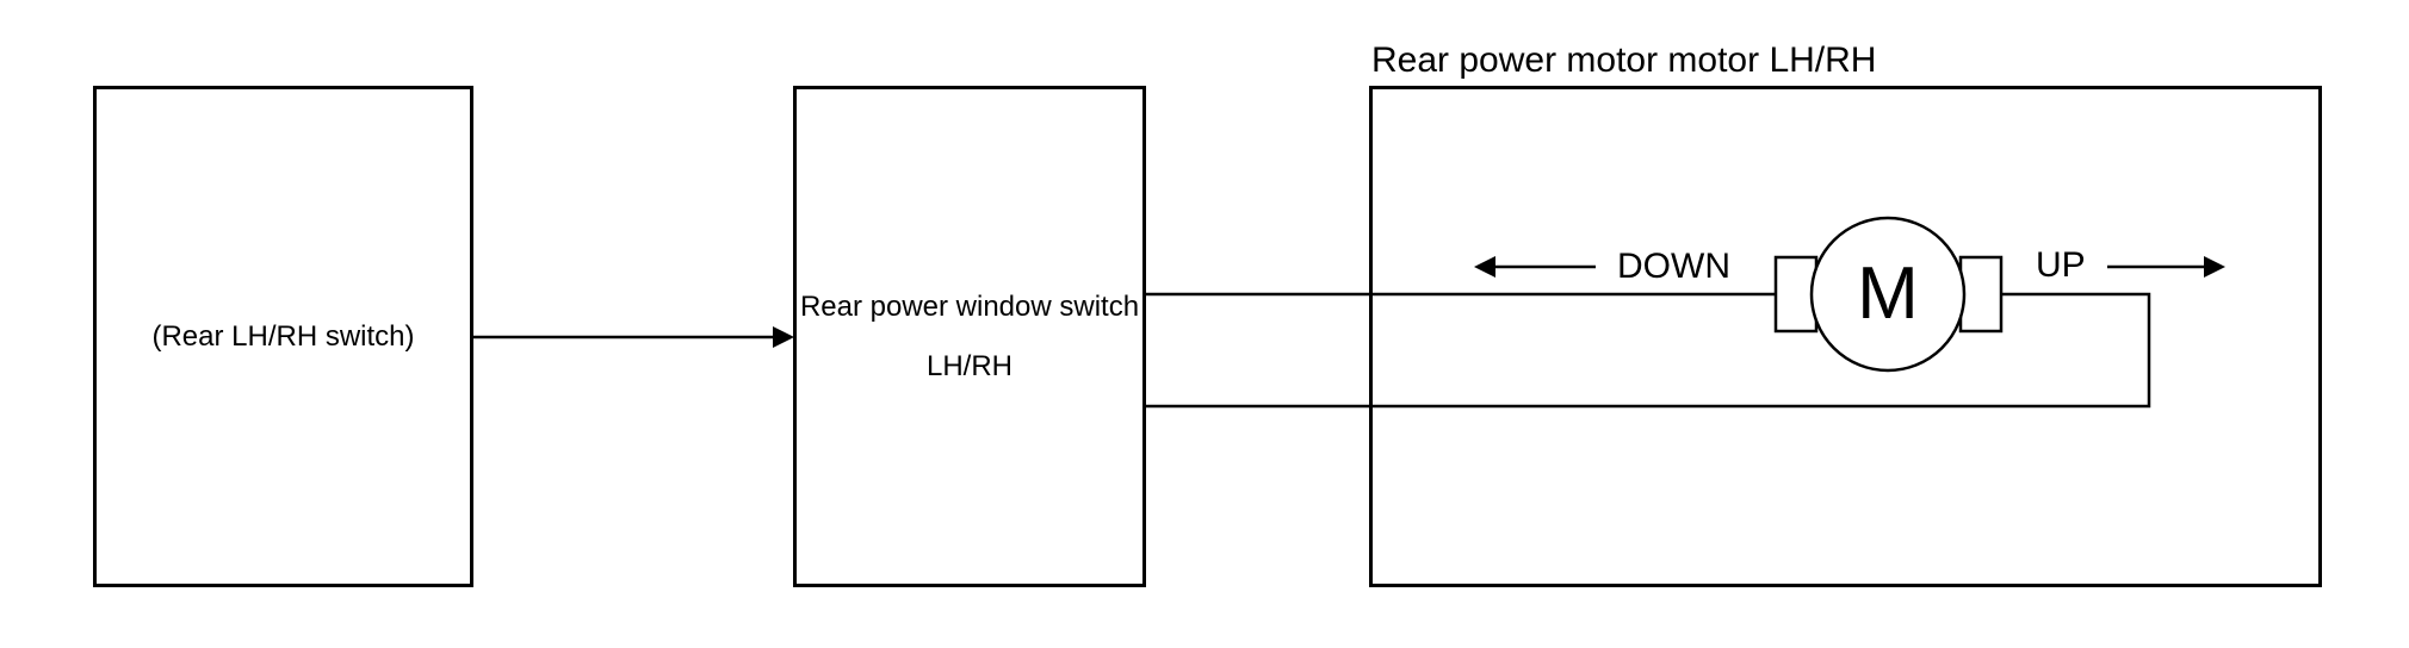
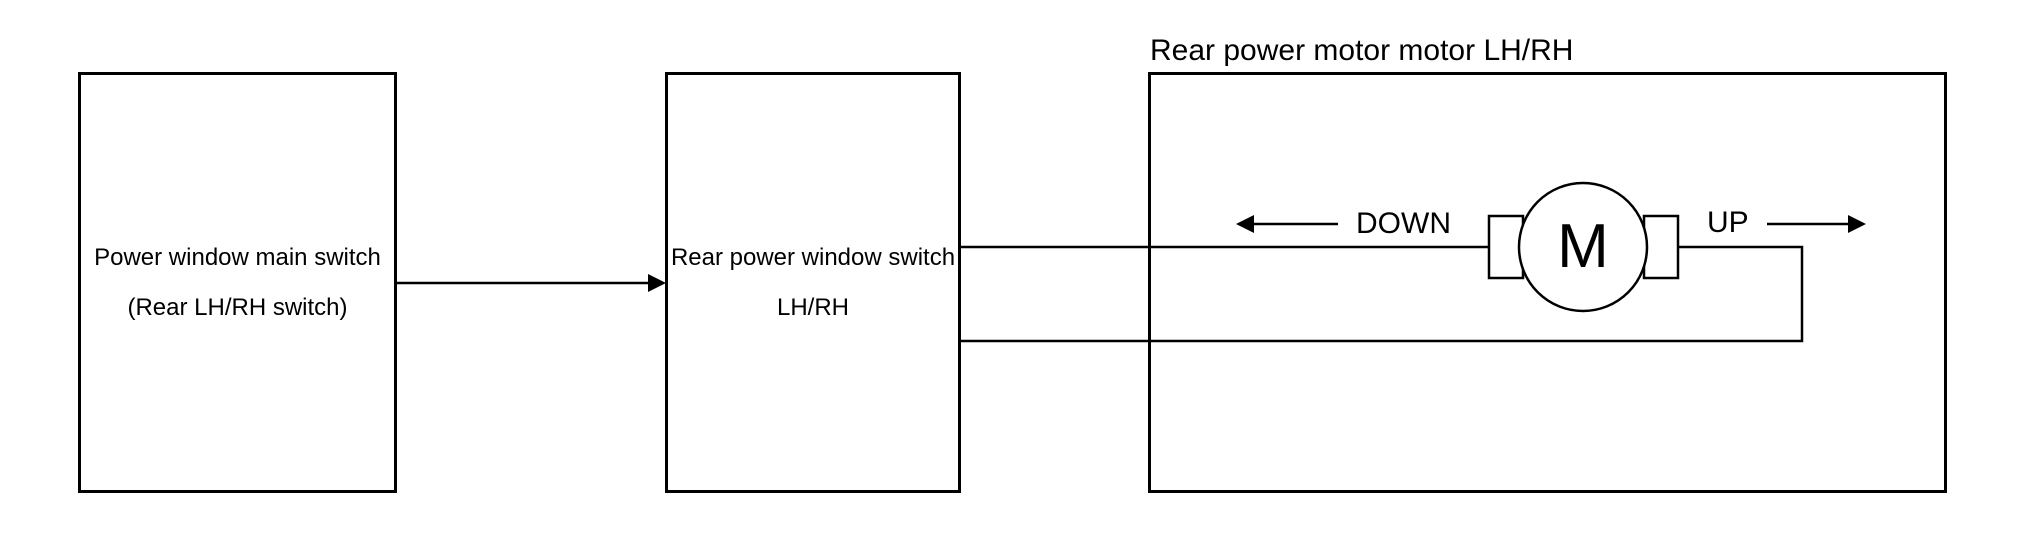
+ Power window main switch
  (Rear LH/RH switch)
  Rear power window switch
  LH/RH
  Rear power motor motor LH/RH
  DOWN
  UP
  M
